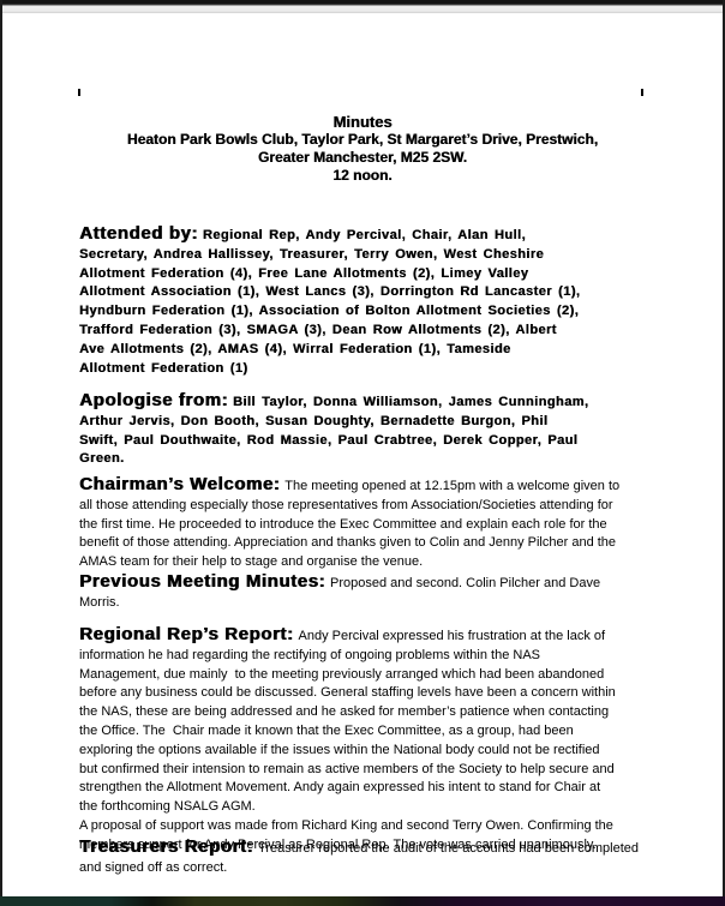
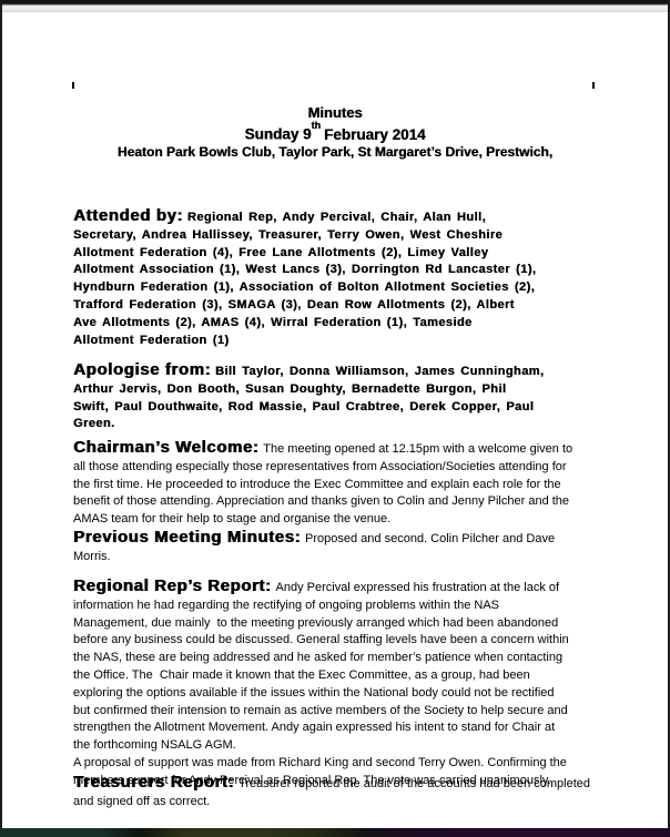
  Minutes
+ Sunday 9thFebruary 2014
  Heaton Park Bowls Club, Taylor Park, St Margaret’s Drive, Prestwich,
- Greater Manchester, M25 2SW.
- 12 noon.
  Attended by: Regional Rep, Andy Percival, Chair, Alan Hull,
  Secretary, Andrea Hallissey, Treasurer, Terry Owen, West Cheshire
  Allotment Federation (4), Free Lane Allotments (2), Limey Valley
  Allotment Association (1), West Lancs (3), Dorrington Rd Lancaster (1),
  Hyndburn Federation (1), Association of Bolton Allotment Societies (2),
  Trafford Federation (3), SMAGA (3), Dean Row Allotments (2), Albert
  Ave Allotments (2), AMAS (4), Wirral Federation (1), Tameside
  Allotment Federation (1)
  Apologise from: Bill Taylor, Donna Williamson, James Cunningham,
  Arthur Jervis, Don Booth, Susan Doughty, Bernadette Burgon, Phil
  Swift, Paul Douthwaite, Rod Massie, Paul Crabtree, Derek Copper, Paul
  Green.
  Chairman’s Welcome: The meeting opened at 12.15pm with a welcome given to
  all those attending especially those representatives from Association/Societies attending for
  the first time. He proceeded to introduce the Exec Committee and explain each role for the
  benefit of those attending. Appreciation and thanks given to Colin and Jenny Pilcher and the
  AMAS team for their help to stage and organise the venue.
  Previous Meeting Minutes: Proposed and second. Colin Pilcher and Dave
  Morris.
  Regional Rep’s Report: Andy Percival expressed his frustration at the lack of
  information he had regarding the rectifying of ongoing problems within the NAS
  Management, due mainly to the meeting previously arranged which had been abandoned
  before any business could be discussed. General staffing levels have been a concern within
  the NAS, these are being addressed and he asked for member’s patience when contacting
  the Office. The Chair made it known that the Exec Committee, as a group, had been
  exploring the options available if the issues within the National body could not be rectified
  but confirmed their intension to remain as active members of the Society to help secure and
  strengthen the Allotment Movement. Andy again expressed his intent to stand for Chair at
  the forthcoming NSALG AGM.
  A proposal of support was made from Richard King and second Terry Owen. Confirming the
  members support for Andy Percival as Regional Rep. The vote was carried unanimously.
  Treasurers Report: Treasurer reported the audit of the accounts had been completed
  and signed off as correct.
